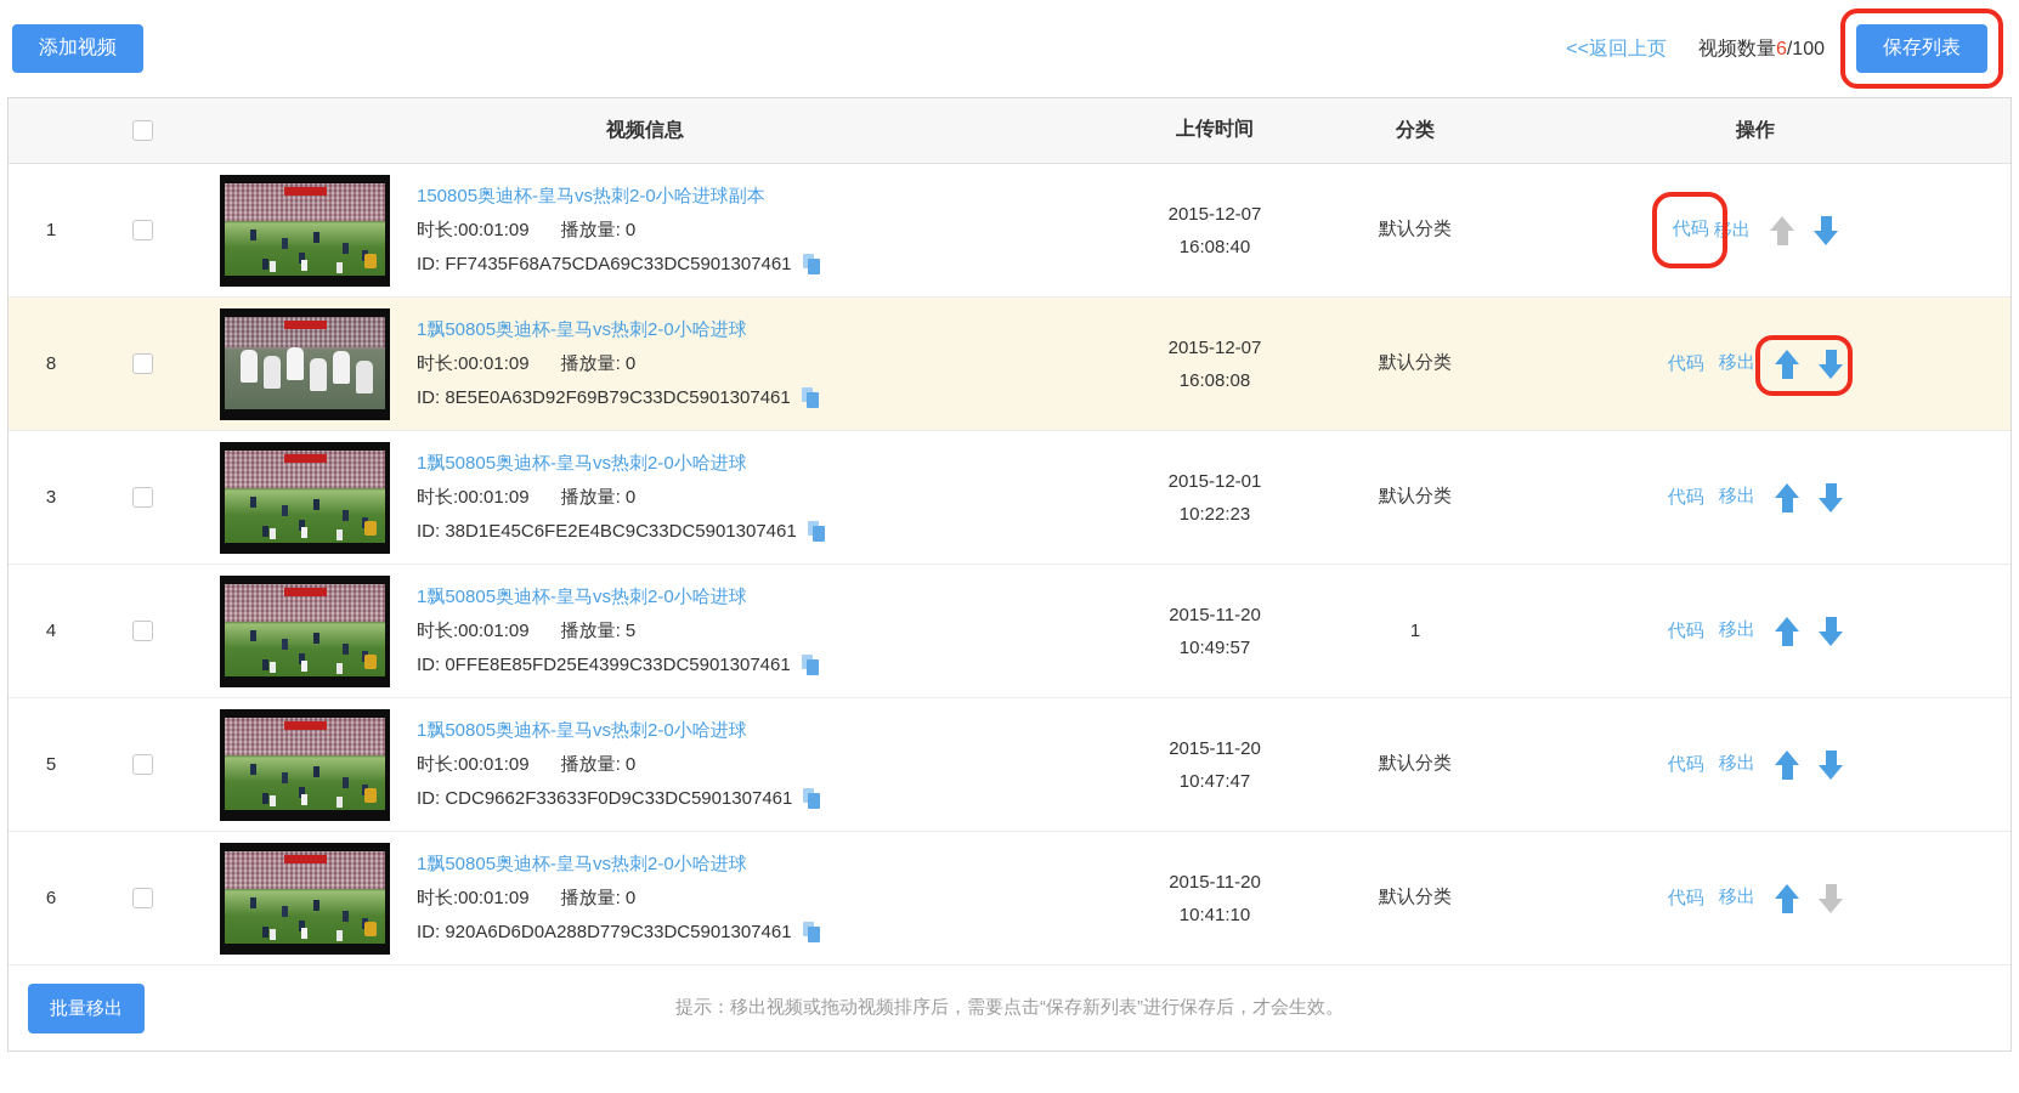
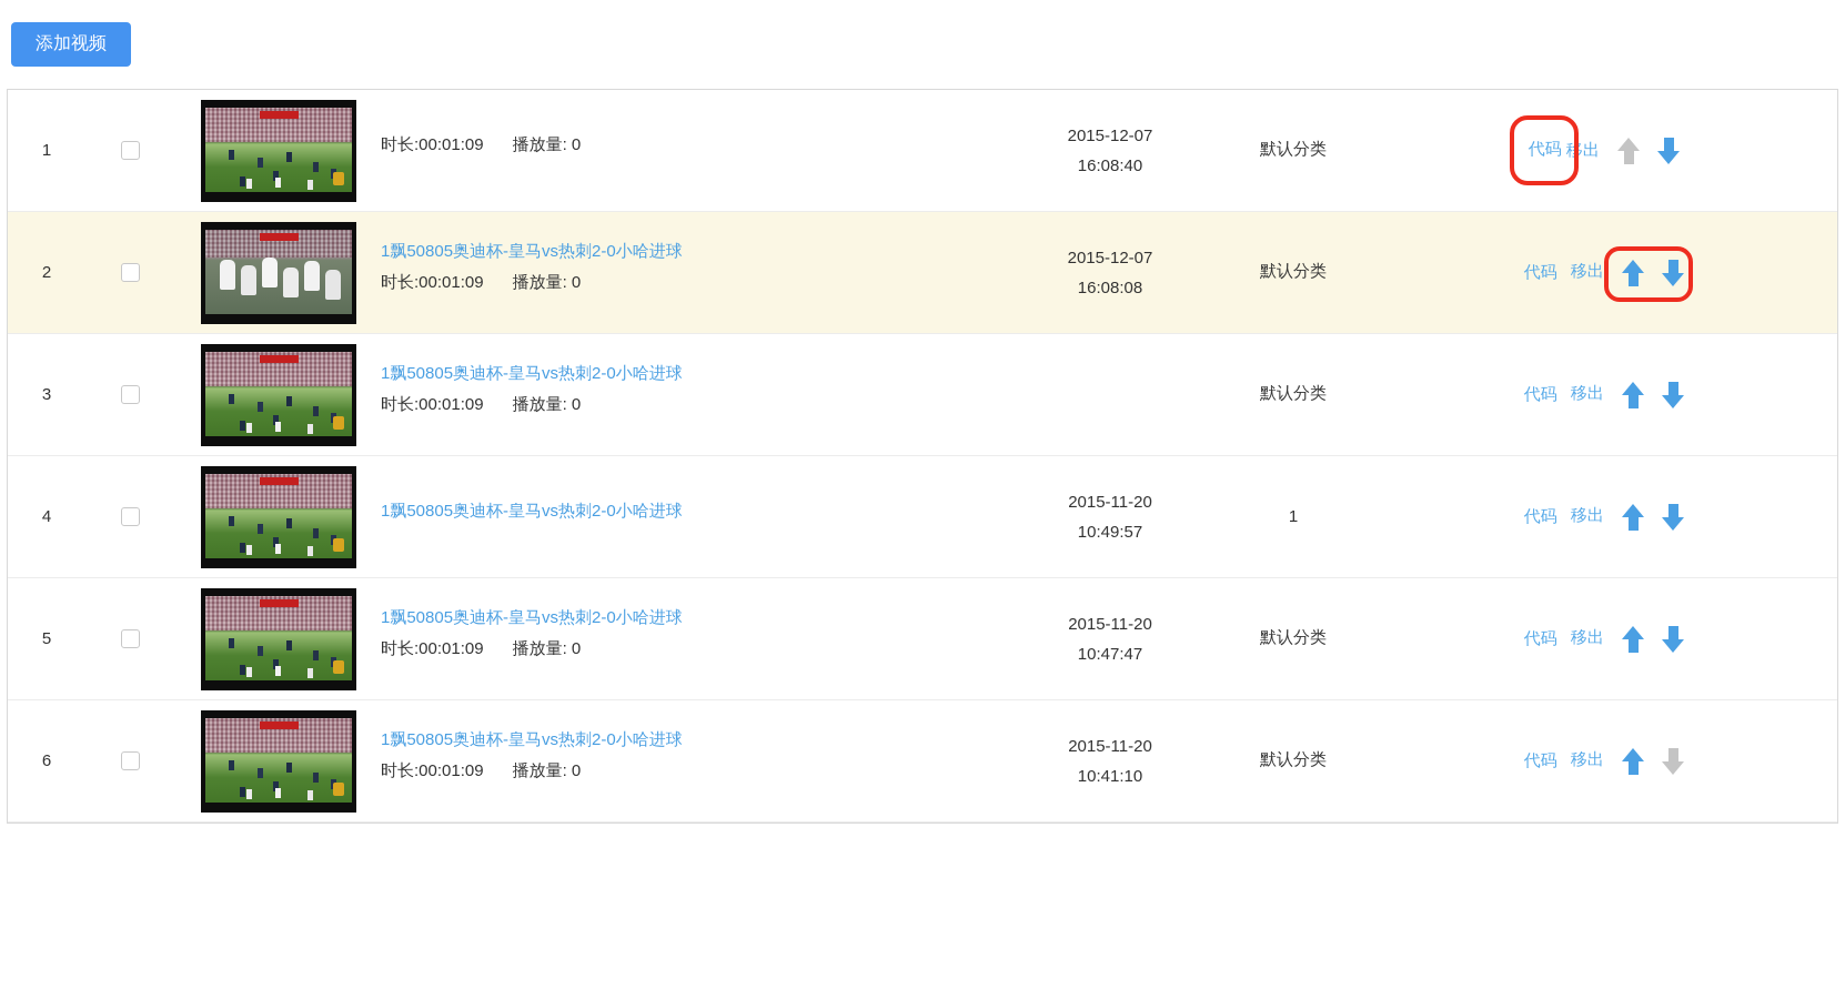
  添加视频
- <<返回上页
- 视频数量6/100
- 保存列表
- 视频信息
- 上传时间
- 分类
- 操作
  1
- 150805奥迪杯-皇马vs热刺2-0小哈进球副本
  时长:00:01:09 播放量: 0
- ID: FF7435F68A75CDA69C33DC5901307461
  2015-12-07
  16:08:40
  默认分类
  代码 移出
- 8
+ 2
  1飘50805奥迪杯-皇马vs热刺2-0小哈进球
  时长:00:01:09 播放量: 0
- ID: 8E5E0A63D92F69B79C33DC5901307461
  2015-12-07
  16:08:08
  默认分类
  代码 移出
  3
  1飘50805奥迪杯-皇马vs热刺2-0小哈进球
  时长:00:01:09 播放量: 0
- ID: 38D1E45C6FE2E4BC9C33DC5901307461
- 2015-12-01
- 10:22:23
  默认分类
  代码 移出
  4
  1飘50805奥迪杯-皇马vs热刺2-0小哈进球
- 时长:00:01:09 播放量: 5
- ID: 0FFE8E85FD25E4399C33DC5901307461
  2015-11-20
  10:49:57
  1
  代码 移出
  5
  1飘50805奥迪杯-皇马vs热刺2-0小哈进球
  时长:00:01:09 播放量: 0
- ID: CDC9662F33633F0D9C33DC5901307461
  2015-11-20
  10:47:47
  默认分类
  代码 移出
  6
  1飘50805奥迪杯-皇马vs热刺2-0小哈进球
  时长:00:01:09 播放量: 0
- ID: 920A6D6D0A288D779C33DC5901307461
  2015-11-20
  10:41:10
  默认分类
  代码 移出
- 提示：移出视频或拖动视频排序后，需要点击“保存新列表”进行保存后，才会生效。
- 批量移出
